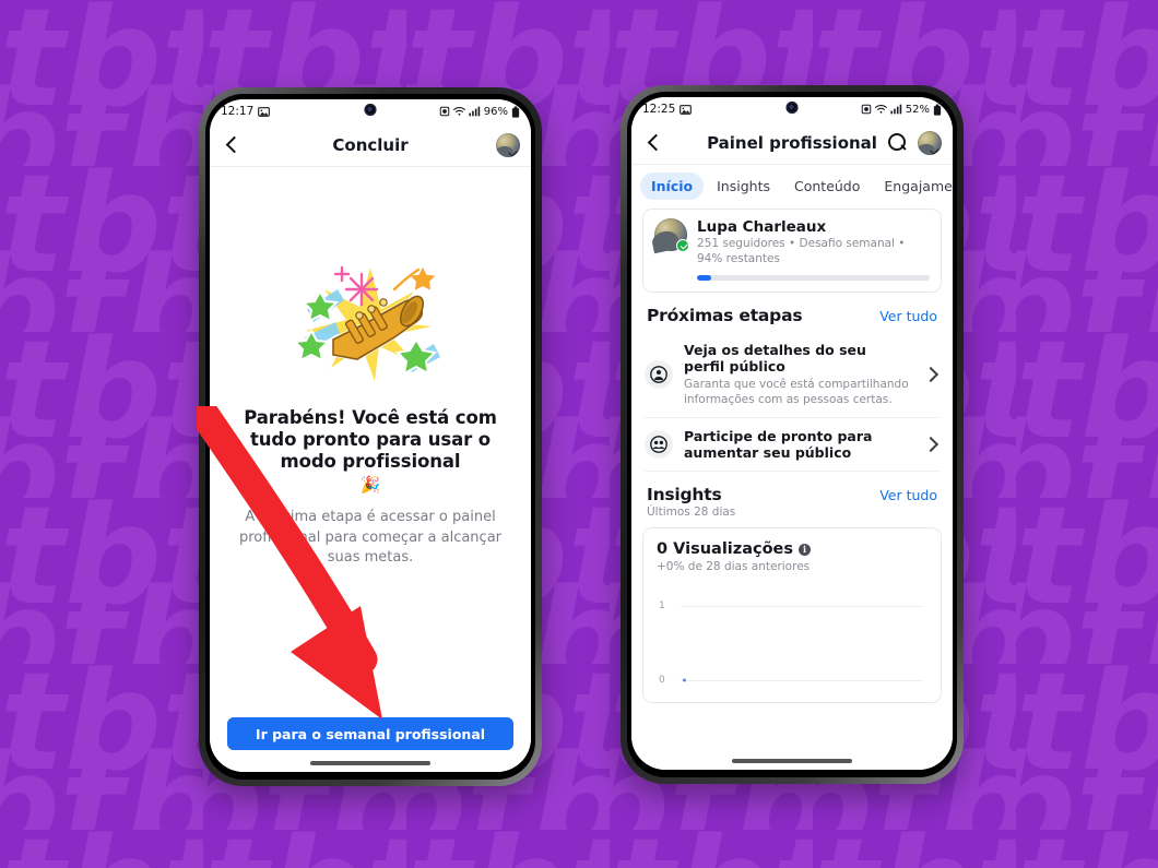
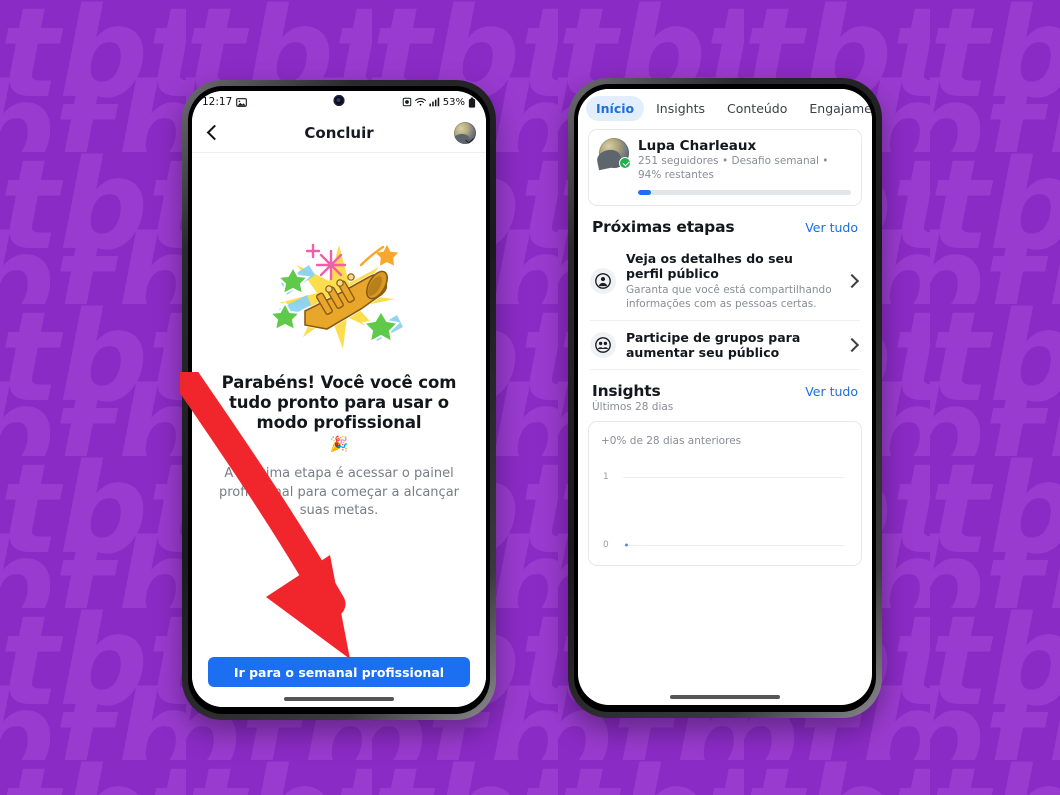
  12:17
- 96%
+ 53%
  Concluir
- Parabéns! Você está com tudo pronto para usar o modo profissional
+ Parabéns! Você você com tudo pronto para usar o modo profissional
  🎉
  Aima etapa é acessar o painel profial para começar a alcançar suas metas.
  Ir para o semanal profissional
- 12:25
- 52%
- Painel profissional
  Início
  Insights
  Conteúdo
  Engajame
  Lupa Charleaux
  251 seguidores • Desafio semanal • 94% restantes
  Próximas etapas
  Ver tudo
  Veja os detalhes do seu perfil público
  Garanta que você está compartilhando informações com as pessoas certas.
- Participe de pronto para aumentar seu público
+ Participe de grupos para aumentar seu público
  Insights
  Ver tudo
  Últimos 28 dias
- 0 Visualizações
- i
  +0% de 28 dias anteriores
  1
  0
